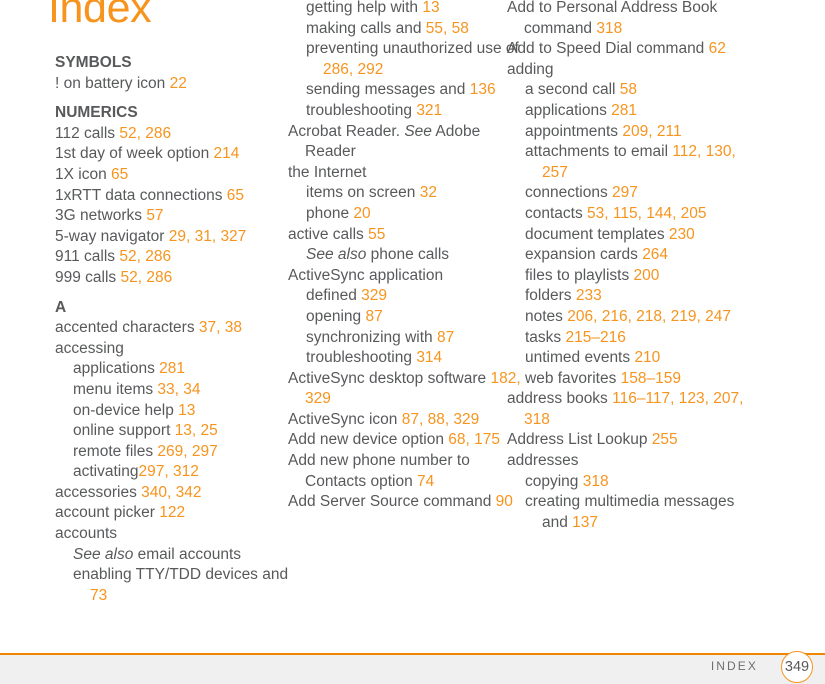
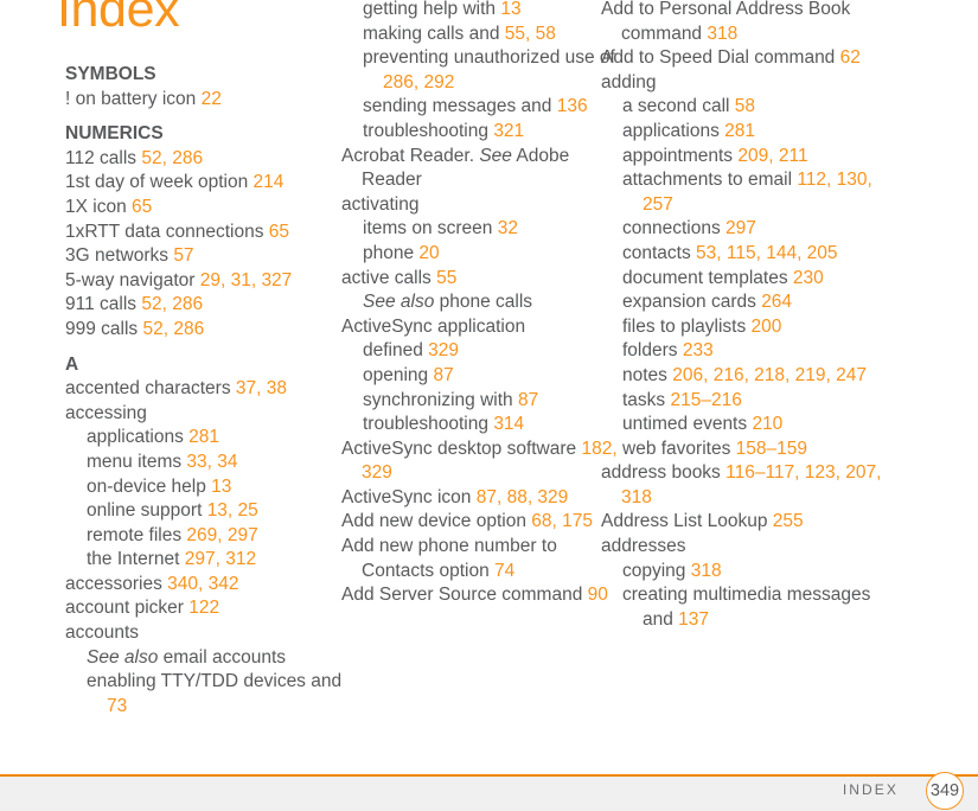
  Index
  SYMBOLS
  ! on battery icon 22
  NUMERICS
  112 calls 52, 286
  1st day of week option 214
  1X icon 65
  1xRTT data connections 65
  3G networks 57
  5-way navigator 29, 31, 327
  911 calls 52, 286
  999 calls 52, 286
  A
  accented characters 37, 38
  accessing
  applications 281
  menu items 33, 34
  on-device help 13
  online support 13, 25
  remote files 269, 297
- activating297, 312
+ the Internet 297, 312
  accessories 340, 342
  account picker 122
  accounts
  See also email accounts
  enabling TTY/TDD devices and 73
  getting help with 13
  making calls and 55, 58
  preventing unauthorized use of 286, 292
  sending messages and 136
  troubleshooting 321
  Acrobat Reader. See Adobe Reader
- the Internet
+ activating
  items on screen 32
  phone 20
  active calls 55
  See also phone calls
  ActiveSync application
  defined 329
  opening 87
  synchronizing with 87
  troubleshooting 314
  ActiveSync desktop software 182, 329
  ActiveSync icon 87, 88, 329
  Add new device option 68, 175
  Add new phone number to Contacts option 74
  Add Server Source command 90
  Add to Personal Address Book command 318
  Add to Speed Dial command 62
  adding
  a second call 58
  applications 281
  appointments 209, 211
  attachments to email 112, 130, 257
  connections 297
  contacts 53, 115, 144, 205
  document templates 230
  expansion cards 264
  files to playlists 200
  folders 233
  notes 206, 216, 218, 219, 247
  tasks 215–216
  untimed events 210
  web favorites 158–159
  address books 116–117, 123, 207, 318
  Address List Lookup 255
  addresses
  copying 318
  creating multimedia messages and 137
  INDEX
  349
